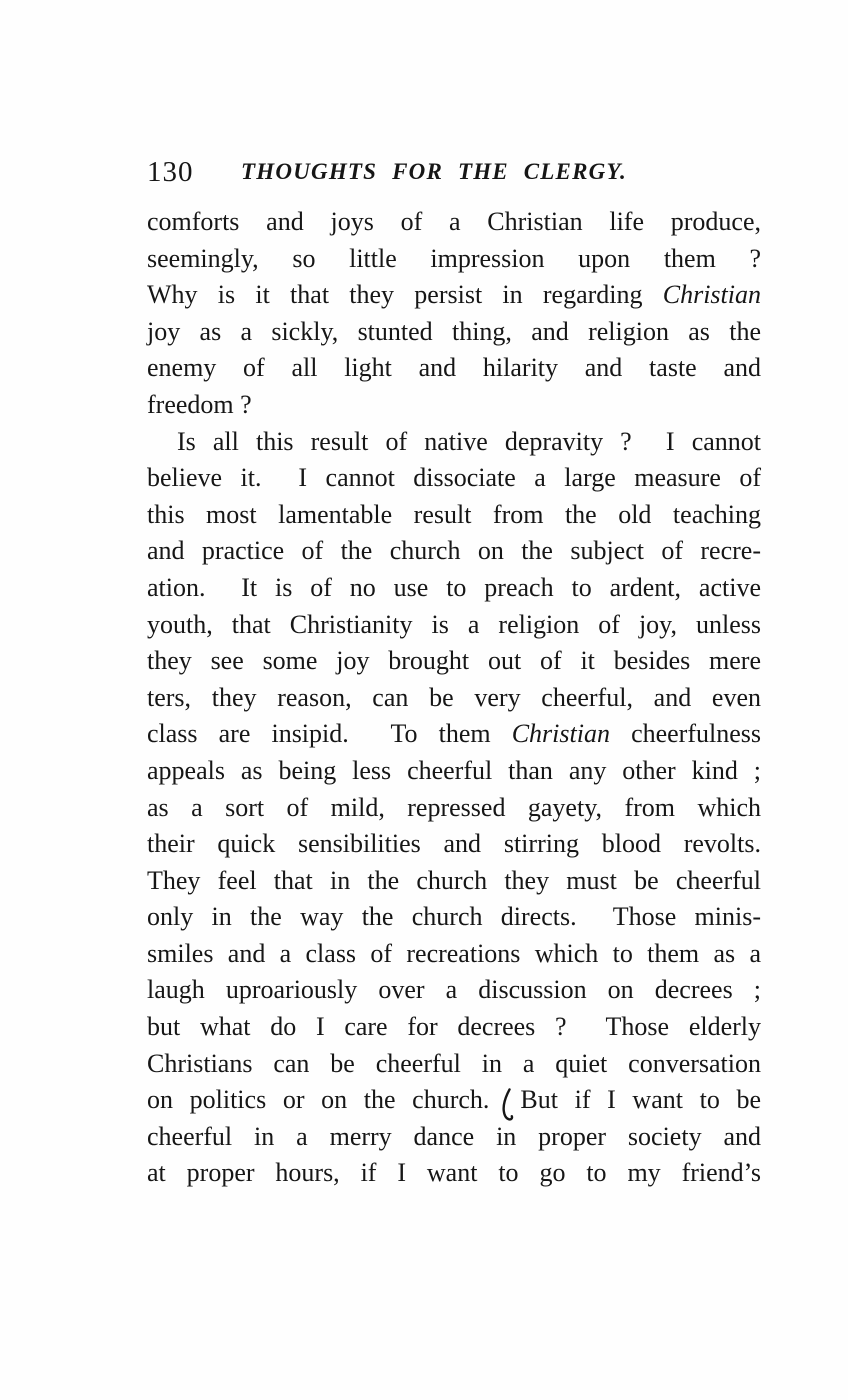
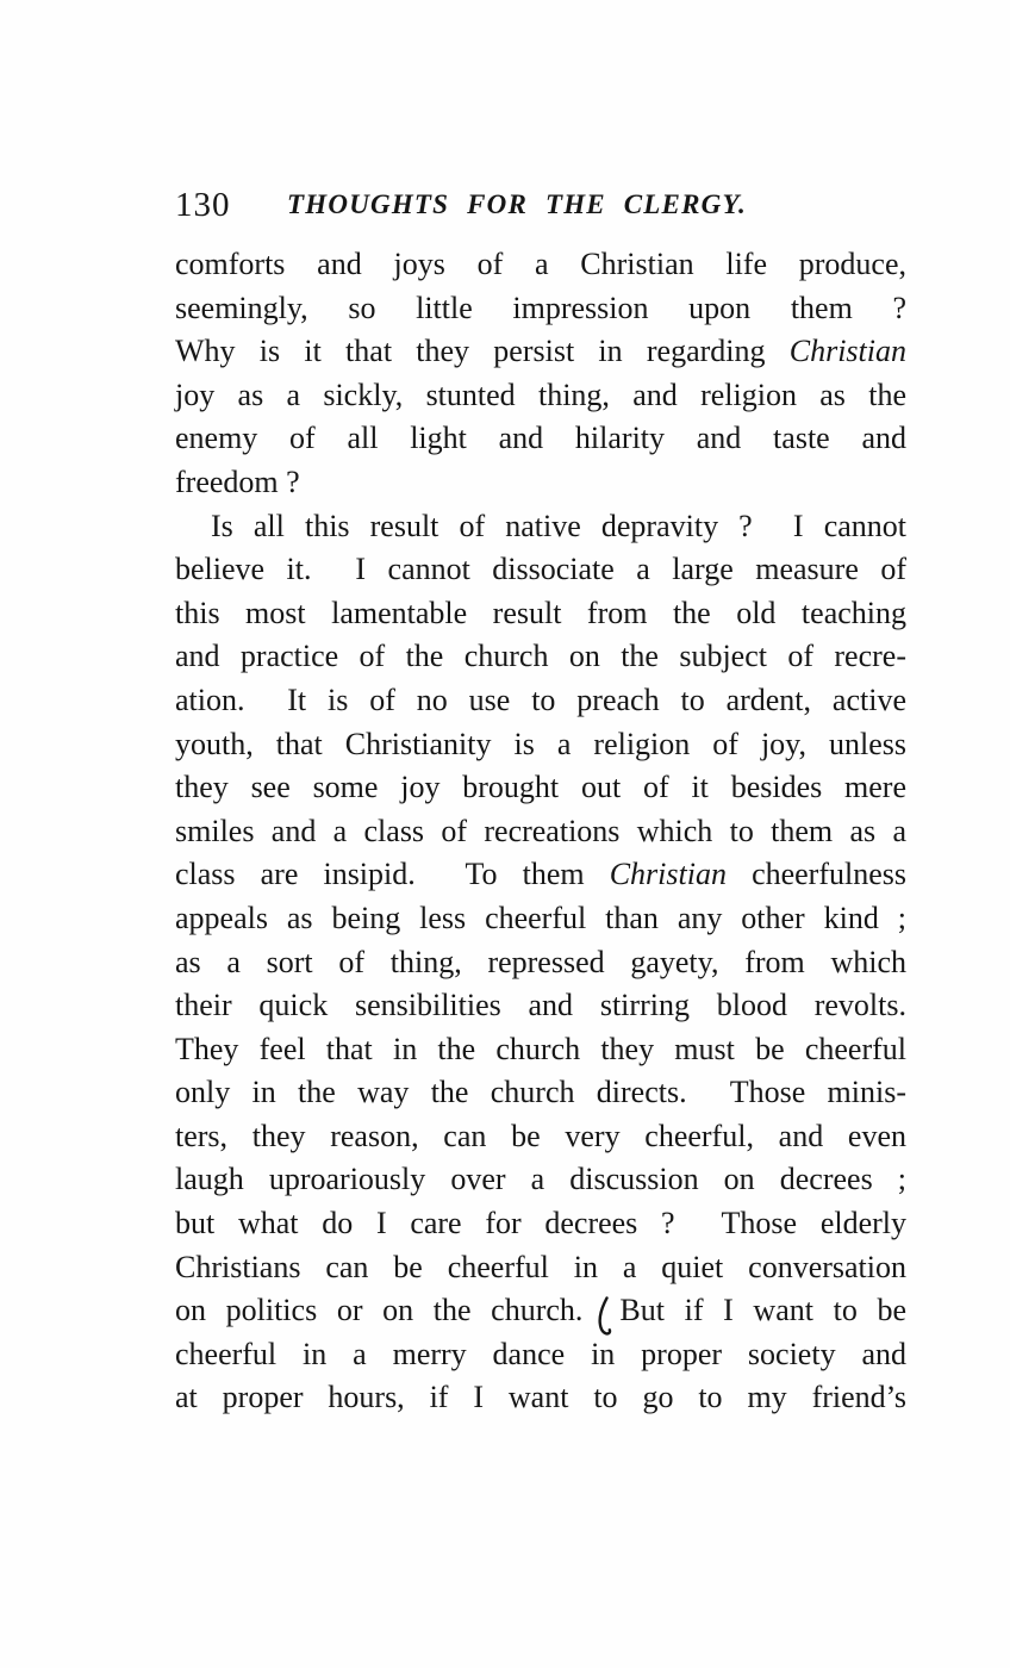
  130
  THOUGHTS FOR THE CLERGY.
  comforts and joys of a Christian life produce,
  seemingly, so little impression upon them ?
  Why is it that they persist in regarding Christian
  joy as a sickly, stunted thing, and religion as the
  enemy of all light and hilarity and taste and
  freedom ?
  Is all this result of native depravity ? I cannot
  believe it. I cannot dissociate a large measure of
  this most lamentable result from the old teaching
  and practice of the church on the subject of recre-
  ation. It is of no use to preach to ardent, active
  youth, that Christianity is a religion of joy, unless
  they see some joy brought out of it besides mere
- ters, they reason, can be very cheerful, and even
+ smiles and a class of recreations which to them as a
  class are insipid. To them Christian cheerfulness
  appeals as being less cheerful than any other kind ;
- as a sort of mild, repressed gayety, from which
+ as a sort of thing, repressed gayety, from which
  their quick sensibilities and stirring blood revolts.
  They feel that in the church they must be cheerful
  only in the way the church directs. Those minis-
- smiles and a class of recreations which to them as a
+ ters, they reason, can be very cheerful, and even
  laugh uproariously over a discussion on decrees ;
  but what do I care for decrees ? Those elderly
  Christians can be cheerful in a quiet conversation
  on politics or on the church. But if I want to be
  cheerful in a merry dance in proper society and
  at proper hours, if I want to go to my friend’s
